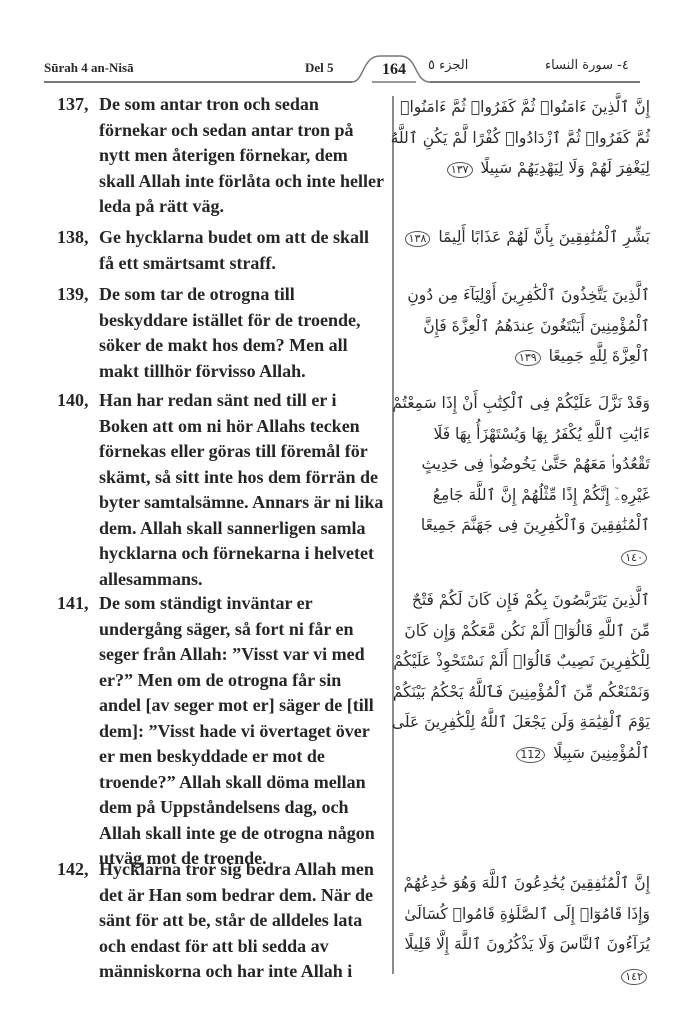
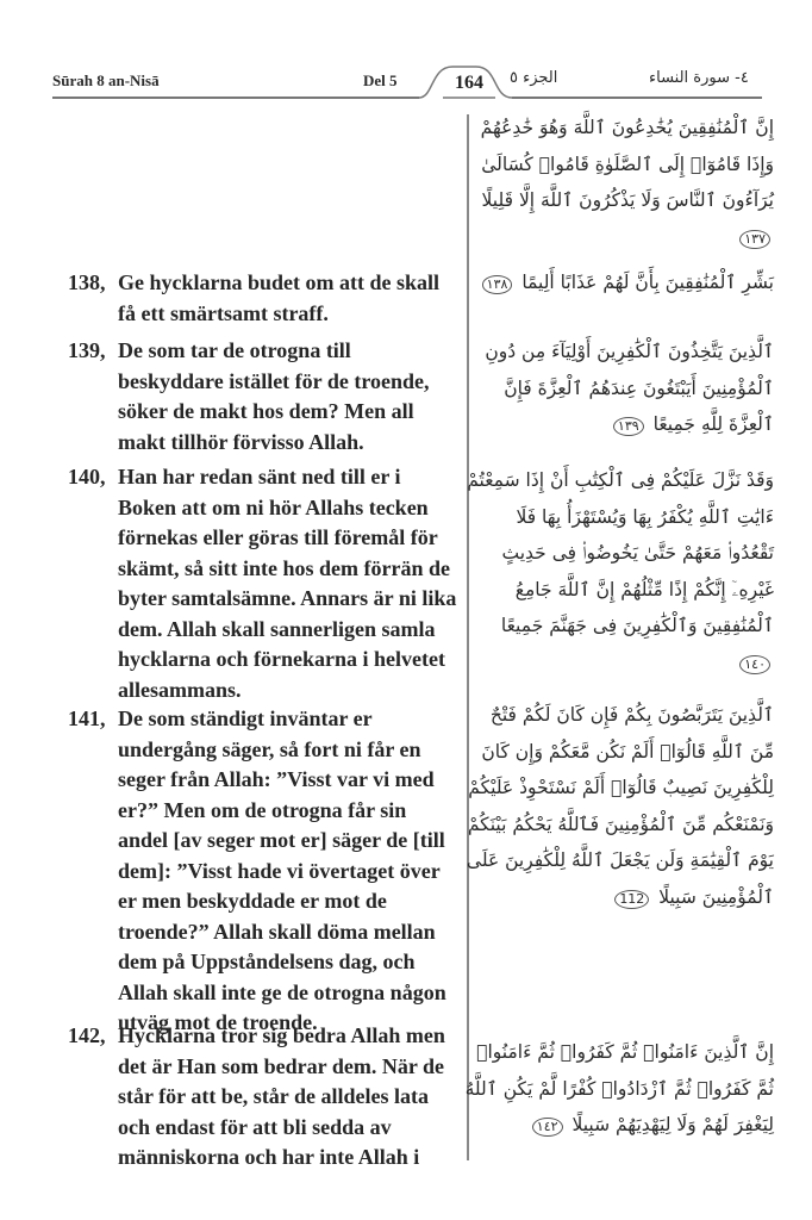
- Sūrah 4 an-Nisā
+ Sūrah 8 an-Nisā
  Del 5
  164
  الجزء ٥
  ٤- سورة النساء
- 137,
- De som antar tron och sedan förnekar och sedan antar tron på nytt men återigen förnekar, dem skall Allah inte förlåta och inte heller leda på rätt väg.
- إِنَّ ٱلَّذِينَ ءَامَنُوا۟ ثُمَّ كَفَرُوا۟ ثُمَّ ءَامَنُوا۟ ثُمَّ كَفَرُوا۟ ثُمَّ ٱزْدَادُوا۟ كُفْرًا لَّمْ يَكُنِ ٱللَّهُ لِيَغْفِرَ لَهُمْ وَلَا لِيَهْدِيَهُمْ سَبِيلًا ١٣٧
+ إِنَّ ٱلْمُنَٰفِقِينَ يُخَٰدِعُونَ ٱللَّهَ وَهُوَ خَٰدِعُهُمْ وَإِذَا قَامُوٓا۟ إِلَى ٱلصَّلَوٰةِ قَامُوا۟ كُسَالَىٰ يُرَآءُونَ ٱلنَّاسَ وَلَا يَذْكُرُونَ ٱللَّهَ إِلَّا قَلِيلًا ١٣٧
  138,
  Ge hycklarna budet om att de skall få ett smärtsamt straff.
  بَشِّرِ ٱلْمُنَٰفِقِينَ بِأَنَّ لَهُمْ عَذَابًا أَلِيمًا ١٣٨
  139,
  De som tar de otrogna till beskyddare istället för de troende, söker de makt hos dem? Men all makt tillhör förvisso Allah.
  ٱلَّذِينَ يَتَّخِذُونَ ٱلْكَٰفِرِينَ أَوْلِيَآءَ مِن دُونِ ٱلْمُؤْمِنِينَ أَيَبْتَغُونَ عِندَهُمُ ٱلْعِزَّةَ فَإِنَّ ٱلْعِزَّةَ لِلَّهِ جَمِيعًا ١٣٩
  140,
  Han har redan sänt ned till er i Boken att om ni hör Allahs tecken förnekas eller göras till föremål för skämt, så sitt inte hos dem förrän de byter samtalsämne. Annars är ni lika dem. Allah skall sannerligen samla hycklarna och förnekarna i helvetet allesammans.
  وَقَدْ نَزَّلَ عَلَيْكُمْ فِى ٱلْكِتَٰبِ أَنْ إِذَا سَمِعْتُمْ ءَايَٰتِ ٱللَّهِ يُكْفَرُ بِهَا وَيُسْتَهْزَأُ بِهَا فَلَا تَقْعُدُوا۟ مَعَهُمْ حَتَّىٰ يَخُوضُوا۟ فِى حَدِيثٍ غَيْرِهِۦٓ إِنَّكُمْ إِذًا مِّثْلُهُمْ إِنَّ ٱللَّهَ جَامِعُ ٱلْمُنَٰفِقِينَ وَٱلْكَٰفِرِينَ فِى جَهَنَّمَ جَمِيعًا ١٤٠
  141,
  De som ständigt inväntar er undergång säger, så fort ni får en seger från Allah: ”Visst var vi med er?” Men om de otrogna får sin andel [av seger mot er] säger de [till dem]: ”Visst hade vi övertaget över er men beskyddade er mot de troende?” Allah skall döma mellan dem på Uppståndelsens dag, och Allah skall inte ge de otrogna någon utväg mot de troende.
  ٱلَّذِينَ يَتَرَبَّصُونَ بِكُمْ فَإِن كَانَ لَكُمْ فَتْحٌ مِّنَ ٱللَّهِ قَالُوٓا۟ أَلَمْ نَكُن مَّعَكُمْ وَإِن كَانَ لِلْكَٰفِرِينَ نَصِيبٌ قَالُوٓا۟ أَلَمْ نَسْتَحْوِذْ عَلَيْكُمْ وَنَمْنَعْكُم مِّنَ ٱلْمُؤْمِنِينَ فَٱللَّهُ يَحْكُمُ بَيْنَكُمْ يَوْمَ ٱلْقِيَٰمَةِ وَلَن يَجْعَلَ ٱللَّهُ لِلْكَٰفِرِينَ عَلَى ٱلْمُؤْمِنِينَ سَبِيلًا 112
  142,
- Hycklarna tror sig bedra Allah men det är Han som bedrar dem. När de sänt för att be, står de alldeles lata och endast för att bli sedda av människorna och har inte Allah i
+ Hycklarna tror sig bedra Allah men det är Han som bedrar dem. När de står för att be, står de alldeles lata och endast för att bli sedda av människorna och har inte Allah i
- إِنَّ ٱلْمُنَٰفِقِينَ يُخَٰدِعُونَ ٱللَّهَ وَهُوَ خَٰدِعُهُمْ وَإِذَا قَامُوٓا۟ إِلَى ٱلصَّلَوٰةِ قَامُوا۟ كُسَالَىٰ يُرَآءُونَ ٱلنَّاسَ وَلَا يَذْكُرُونَ ٱللَّهَ إِلَّا قَلِيلًا ١٤٢
+ إِنَّ ٱلَّذِينَ ءَامَنُوا۟ ثُمَّ كَفَرُوا۟ ثُمَّ ءَامَنُوا۟ ثُمَّ كَفَرُوا۟ ثُمَّ ٱزْدَادُوا۟ كُفْرًا لَّمْ يَكُنِ ٱللَّهُ لِيَغْفِرَ لَهُمْ وَلَا لِيَهْدِيَهُمْ سَبِيلًا ١٤٢
